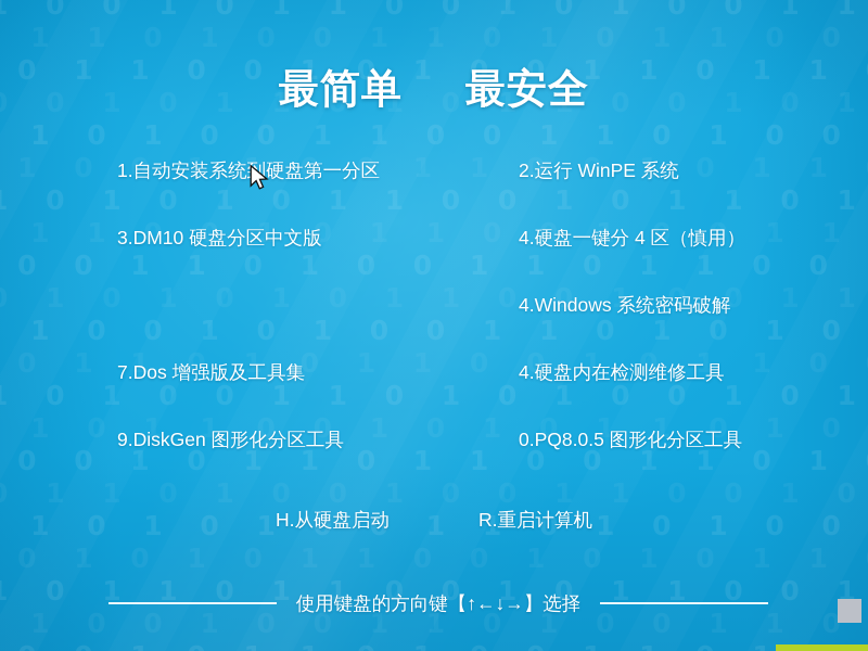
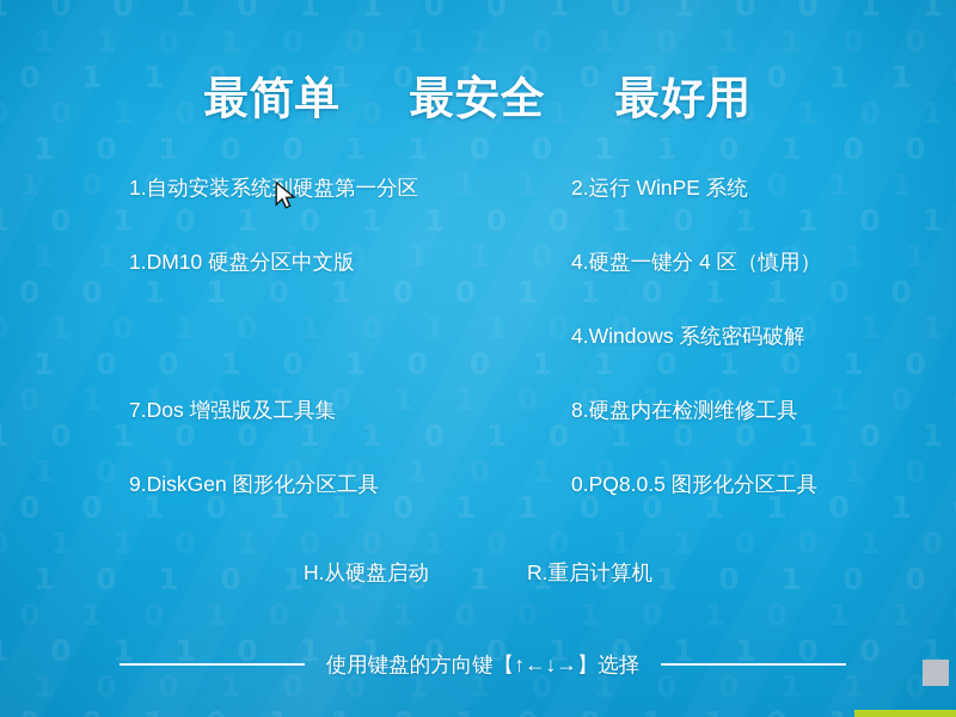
  最简单
  最安全
+ 最好用
  1.自动安装系统硬盘第一分区
  2.运行 WinPE 系统
- 3.DM10 硬盘分区中文版
+ 1.DM10 硬盘分区中文版
  4.硬盘一键分 4 区（慎用）
  4.Windows 系统密码破解
  7.Dos 增强版及工具集
- 4.硬盘内在检测维修工具
+ 8.硬盘内在检测维修工具
  9.DiskGen 图形化分区工具
  0.PQ8.0.5 图形化分区工具
  H.从硬盘启动
  R.重启计算机
  使用键盘的方向键【↑←↓→】选择
